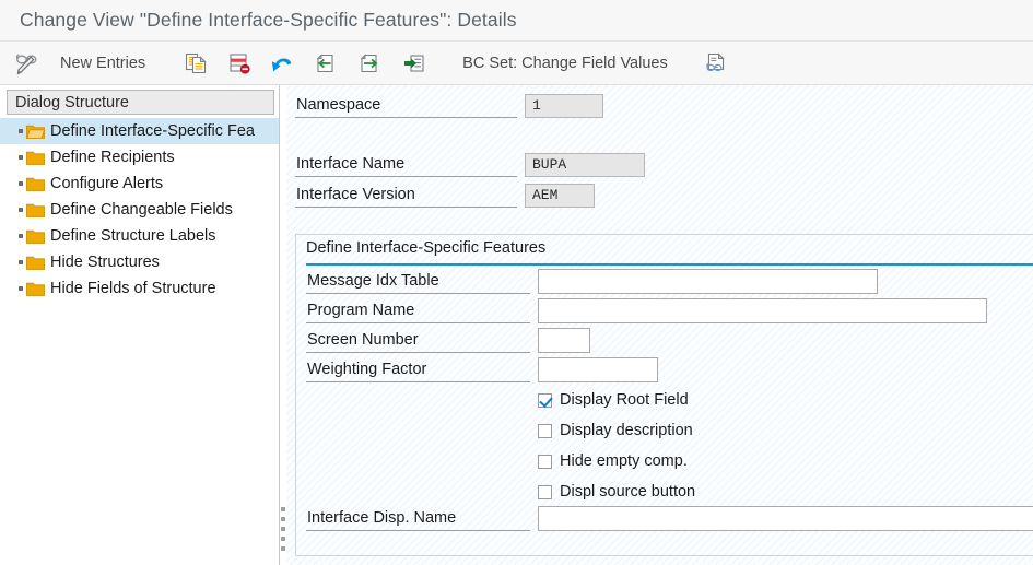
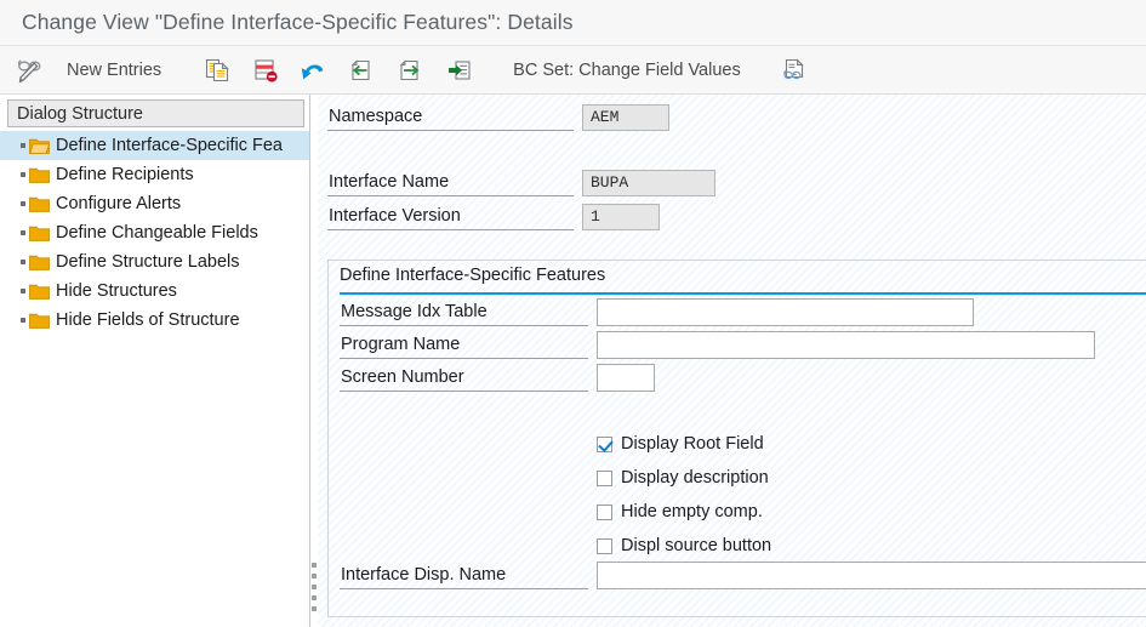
  Change View "Define Interface-Specific Features": Details
  New Entries
  BC Set: Change Field Values
  Dialog Structure
  Define Interface-Specific Fea
  Define Recipients
  Configure Alerts
  Define Changeable Fields
  Define Structure Labels
  Hide Structures
  Hide Fields of Structure
  Namespace
- 1
+ AEM
  Interface Name
  BUPA
  Interface Version
- AEM
+ 1
  Define Interface-Specific Features
  Message Idx Table
  Program Name
  Screen Number
- Weighting Factor
  Display Root Field
  Display description
  Hide empty comp.
  Displ source button
  Interface Disp. Name
